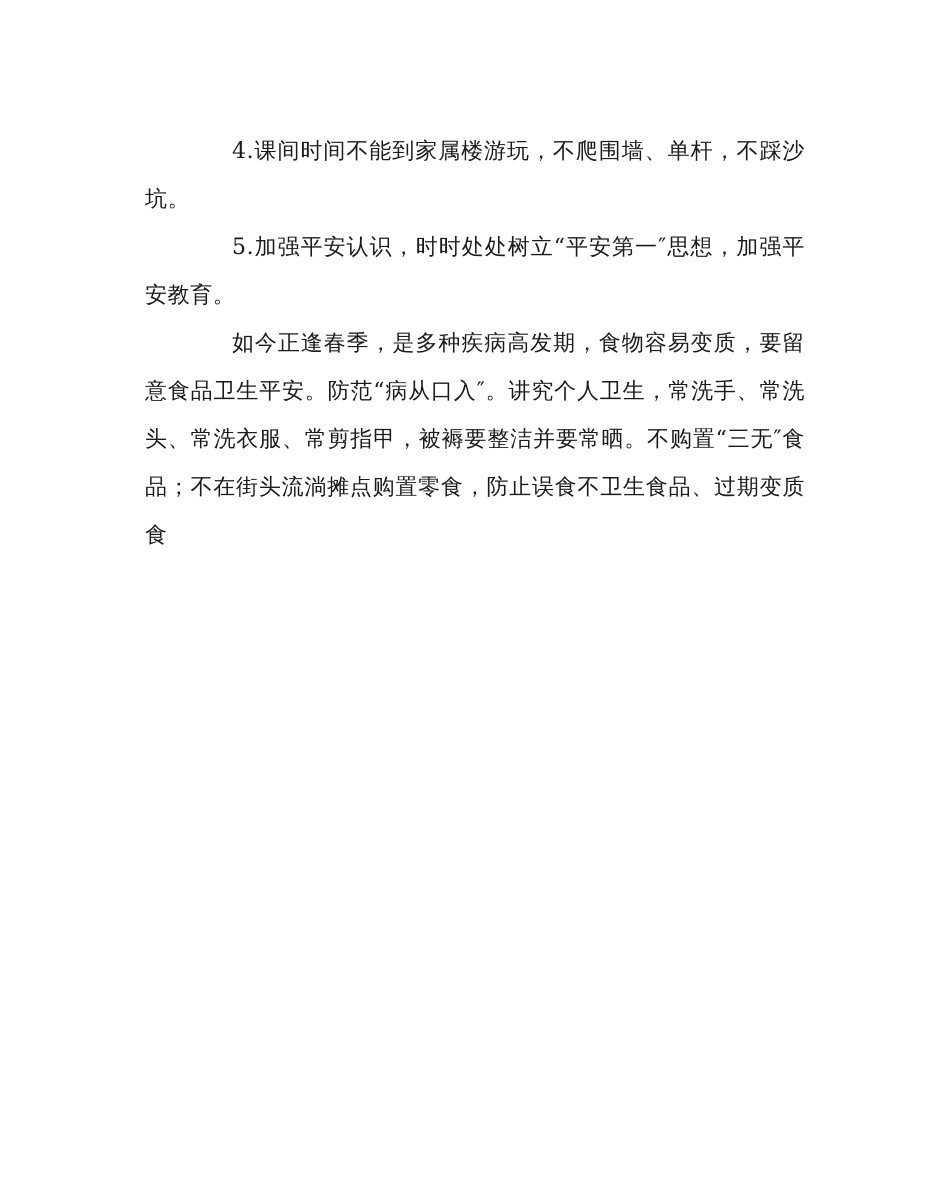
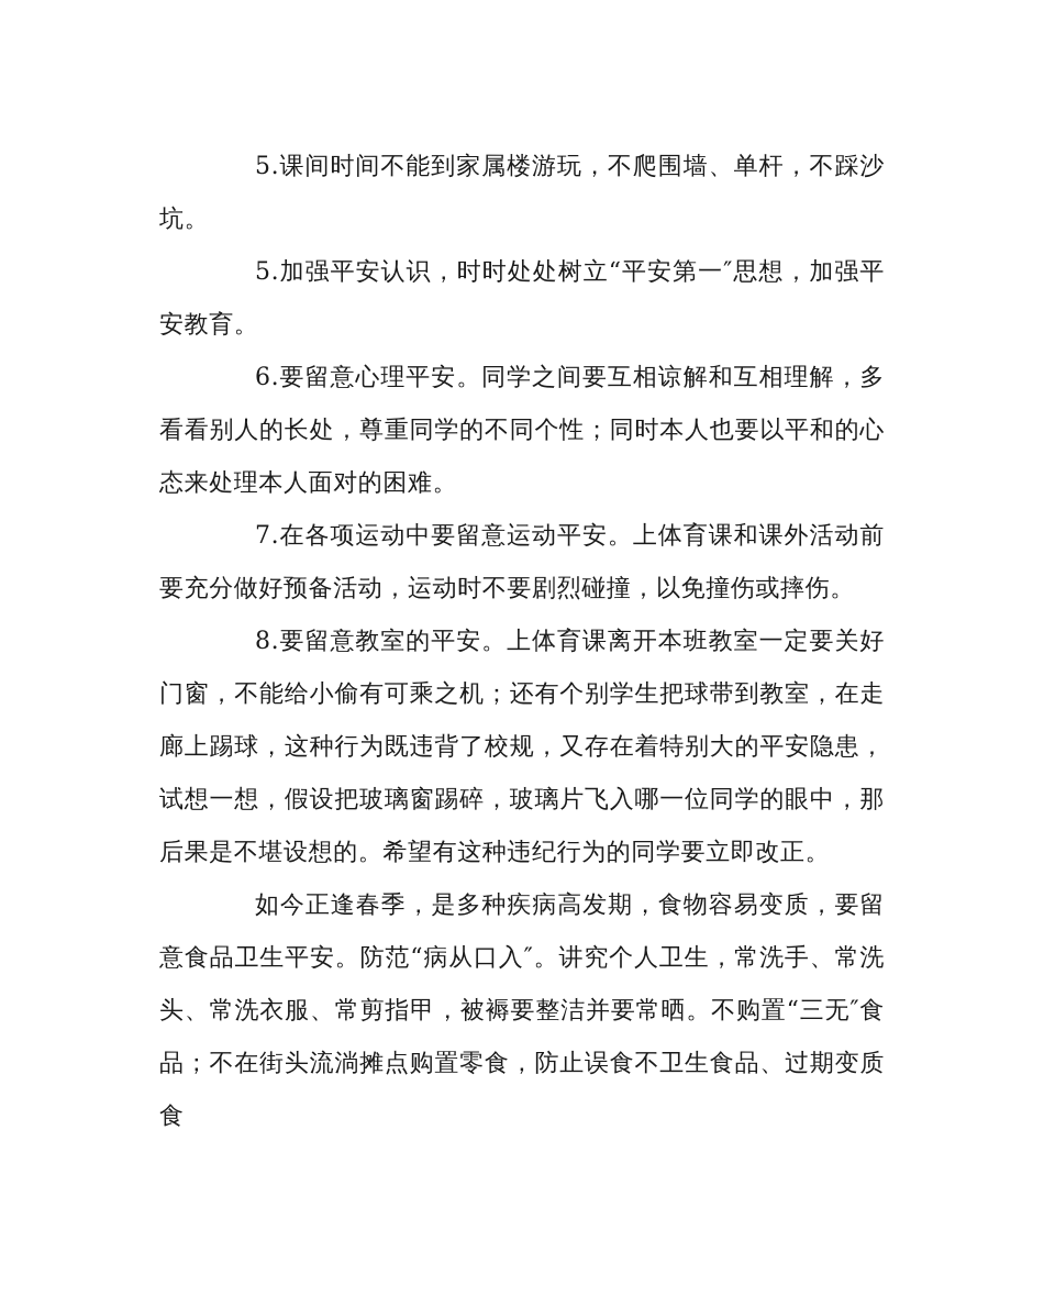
- 4.课间时间不能到家属楼游玩，不爬围墙、单杆，不踩沙坑。
+ 5.课间时间不能到家属楼游玩，不爬围墙、单杆，不踩沙坑。
  5.加强平安认识，时时处处树立“平安第一″思想，加强平安教育。
+ 6.要留意心理平安。同学之间要互相谅解和互相理解，多看看别人的长处，尊重同学的不同个性；同时本人也要以平和的心态来处理本人面对的困难。
+ 7.在各项运动中要留意运动平安。上体育课和课外活动前要充分做好预备活动，运动时不要剧烈碰撞，以免撞伤或摔伤。
+ 8.要留意教室的平安。上体育课离开本班教室一定要关好门窗，不能给小偷有可乘之机；还有个别学生把球带到教室，在走廊上踢球，这种行为既违背了校规，又存在着特别大的平安隐患，试想一想，假设把玻璃窗踢碎，玻璃片飞入哪一位同学的眼中，那后果是不堪设想的。希望有这种违纪行为的同学要立即改正。
  如今正逢春季，是多种疾病高发期，食物容易变质，要留意食品卫生平安。防范“病从口入″。讲究个人卫生，常洗手、常洗头、常洗衣服、常剪指甲，被褥要整洁并要常晒。不购置“三无″食品；不在街头流淌摊点购置零食，防止误食不卫生食品、过期变质食
